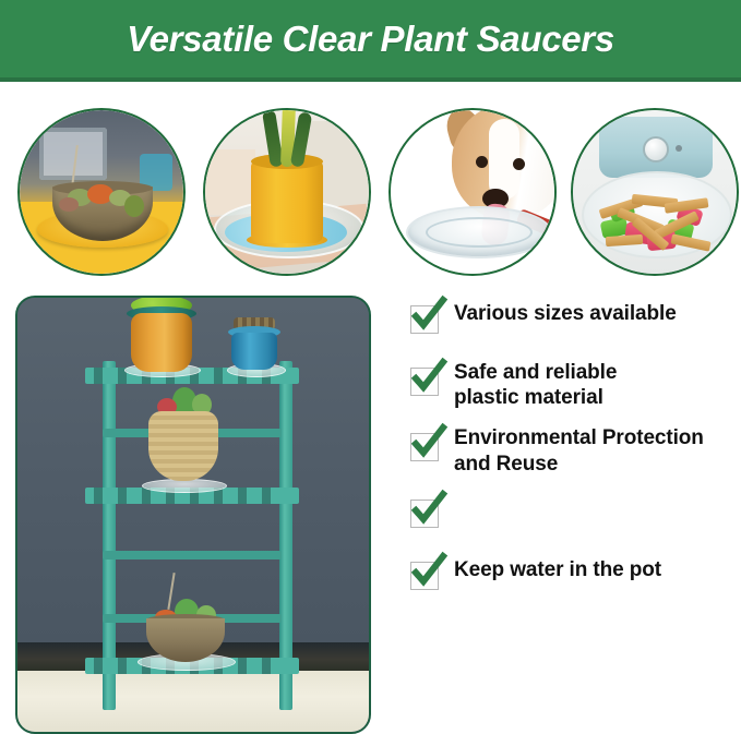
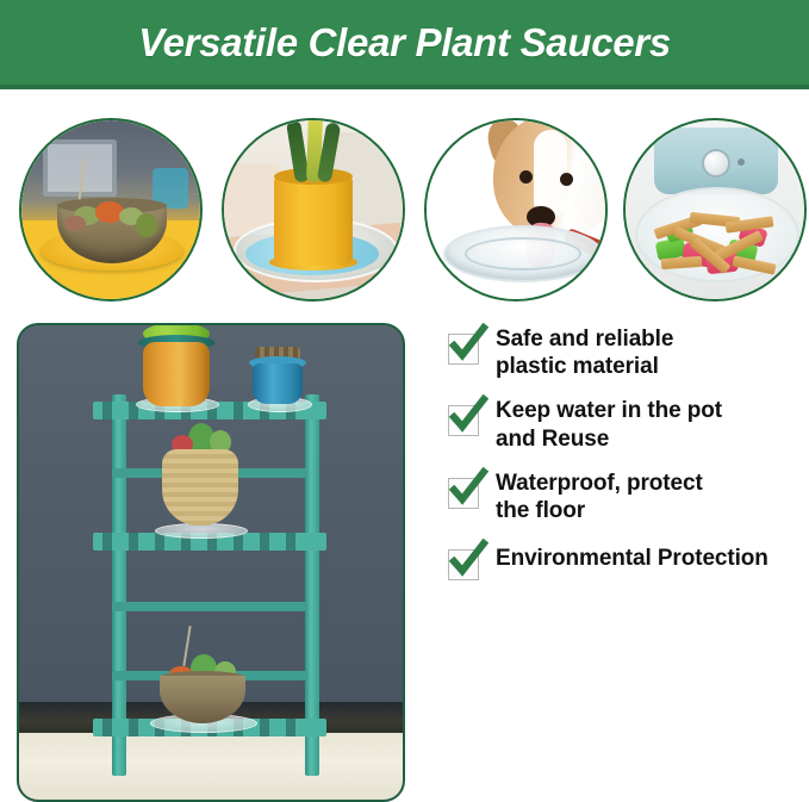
  Versatile Clear Plant Saucers
- Various sizes available
  Safe and reliable
  plastic material
- Environmental Protection
+ Keep water in the pot
  and Reuse
+ Waterproof, protect
+ the floor
- Keep water in the pot
+ Environmental Protection
